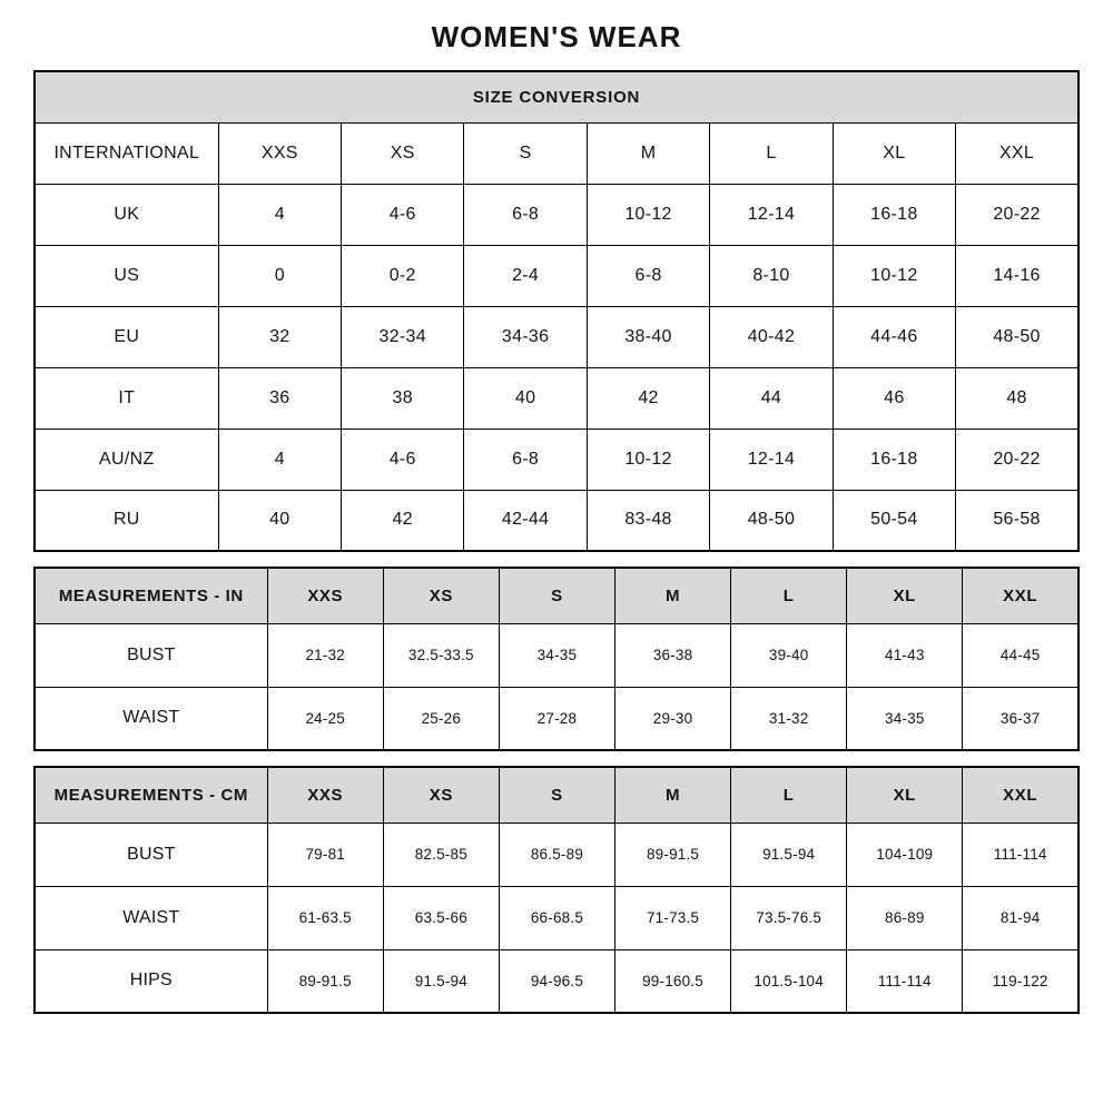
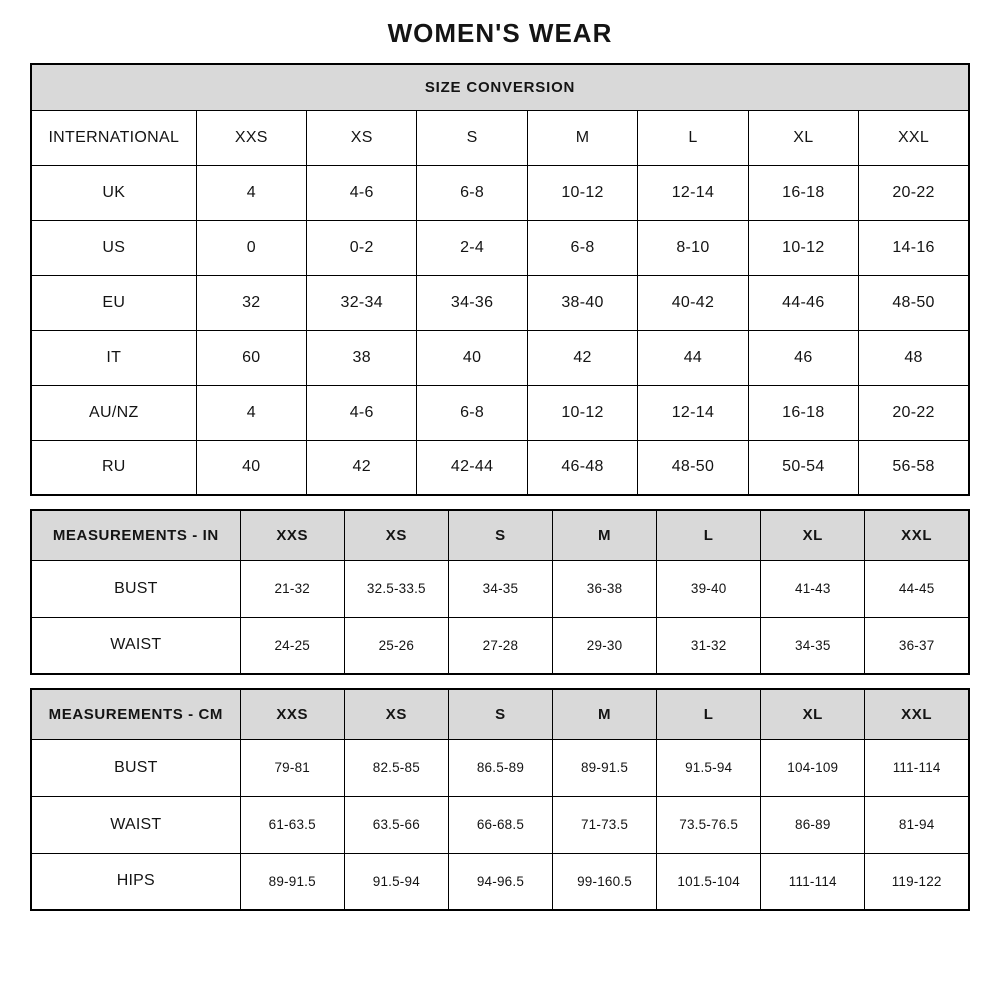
  WOMEN'S WEAR
  SIZE CONVERSION
  INTERNATIONAL	XXS	XS	S	M	L	XL	XXL
  UK	4	4-6	6-8	10-12	12-14	16-18	20-22
  US	0	0-2	2-4	6-8	8-10	10-12	14-16
  EU	32	32-34	34-36	38-40	40-42	44-46	48-50
- IT	36	38	40	42	44	46	48
+ IT	60	38	40	42	44	46	48
  AU/NZ	4	4-6	6-8	10-12	12-14	16-18	20-22
- RU	40	42	42-44	83-48	48-50	50-54	56-58
+ RU	40	42	42-44	46-48	48-50	50-54	56-58
  MEASUREMENTS - IN	XXS	XS	S	M	L	XL	XXL
  BUST	21-32	32.5-33.5	34-35	36-38	39-40	41-43	44-45
  WAIST	24-25	25-26	27-28	29-30	31-32	34-35	36-37
  MEASUREMENTS - CM	XXS	XS	S	M	L	XL	XXL
  BUST	79-81	82.5-85	86.5-89	89-91.5	91.5-94	104-109	111-114
  WAIST	61-63.5	63.5-66	66-68.5	71-73.5	73.5-76.5	86-89	81-94
  HIPS	89-91.5	91.5-94	94-96.5	99-160.5	101.5-104	111-114	119-122
